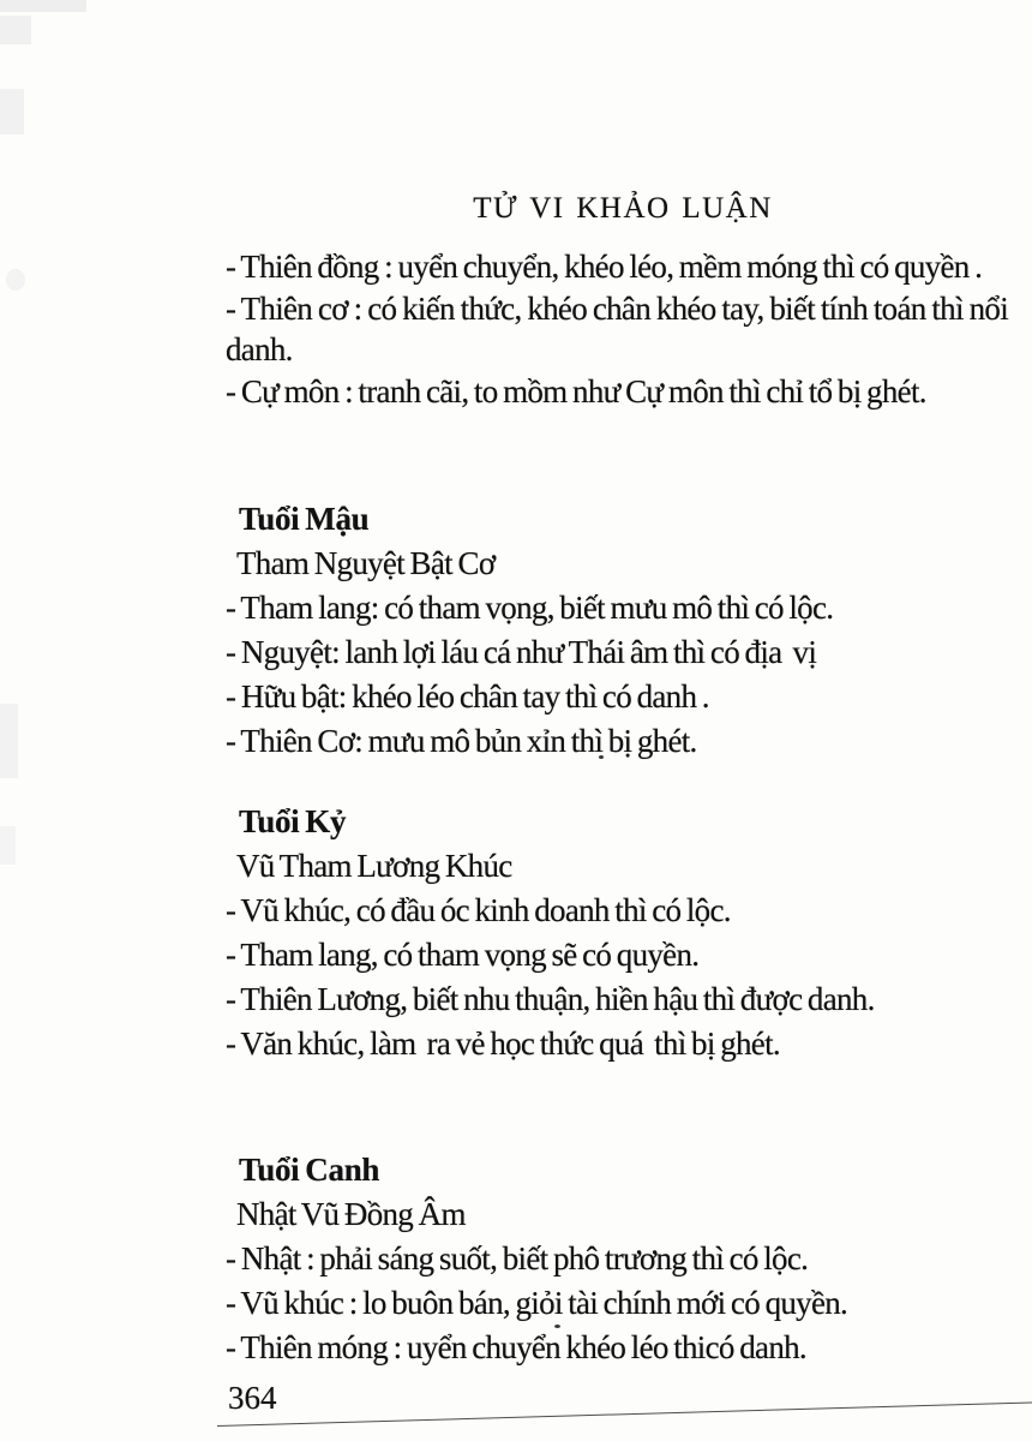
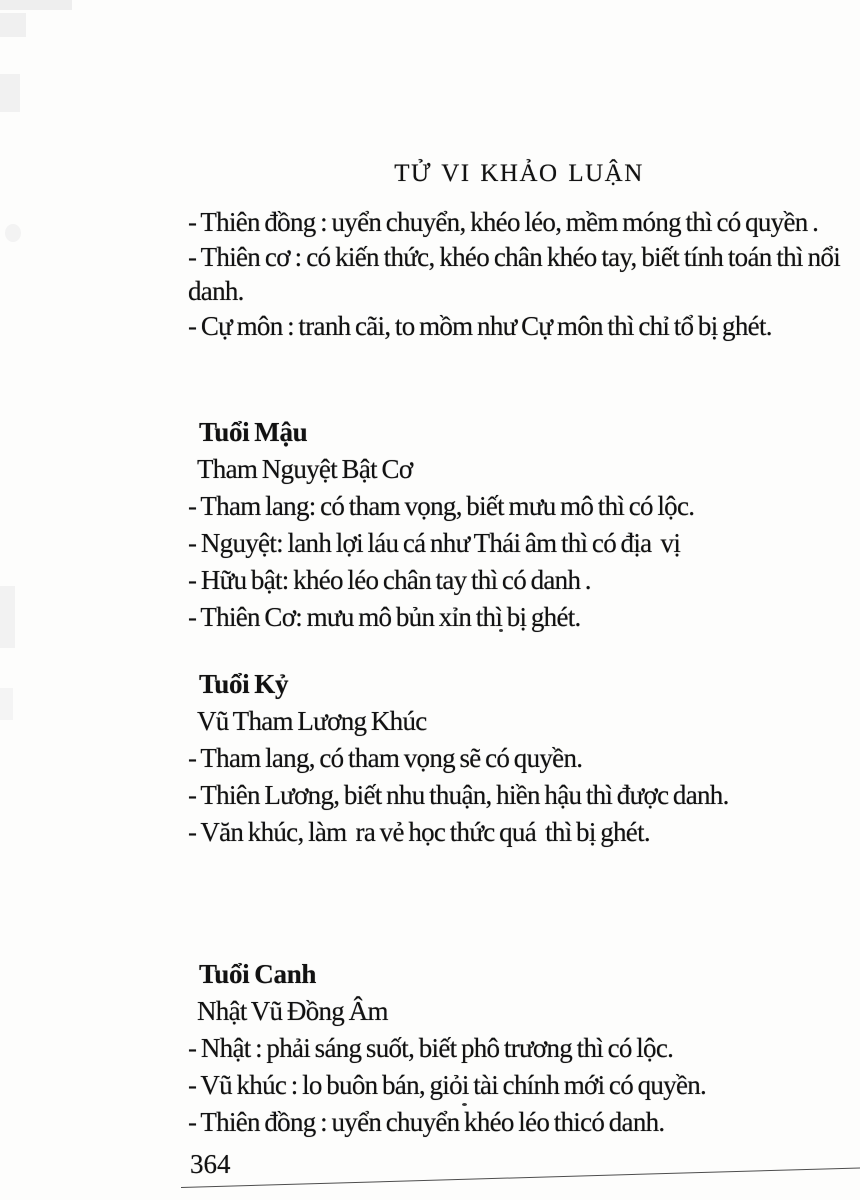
  TỬ VI KHẢO LUẬN
  - Thiên đồng : uyển chuyển, khéo léo, mềm móng thì có quyền .
  - Thiên cơ : có kiến thức, khéo chân khéo tay, biết tính toán thì nổi danh.
  - Cự môn : tranh cãi, to mồm như Cự môn thì chỉ tổ bị ghét.
  Tuổi Mậu
  Tham Nguyệt Bật Cơ
  - Tham lang: có tham vọng, biết mưu mô thì có lộc.
  - Nguyệt: lanh lợi láu cá như Thái âm thì có địa vị
  - Hữu bật: khéo léo chân tay thì có danh .
  - Thiên Cơ: mưu mô bủn xỉn thì bị ghét.
  Tuổi Kỷ
  Vũ Tham Lương Khúc
- - Vũ khúc, có đầu óc kinh doanh thì có lộc.
  - Tham lang, có tham vọng sẽ có quyền.
  - Thiên Lương, biết nhu thuận, hiền hậu thì được danh.
  - Văn khúc, làm ra vẻ học thức quá thì bị ghét.
  Tuổi Canh
  Nhật Vũ Đồng Âm
  - Nhật : phải sáng suốt, biết phô trương thì có lộc.
  - Vũ khúc : lo buôn bán, giỏi tài chính mới có quyền.
- - Thiên móng : uyển chuyển khéo léo thicó danh.
+ - Thiên đồng : uyển chuyển khéo léo thicó danh.
  364
